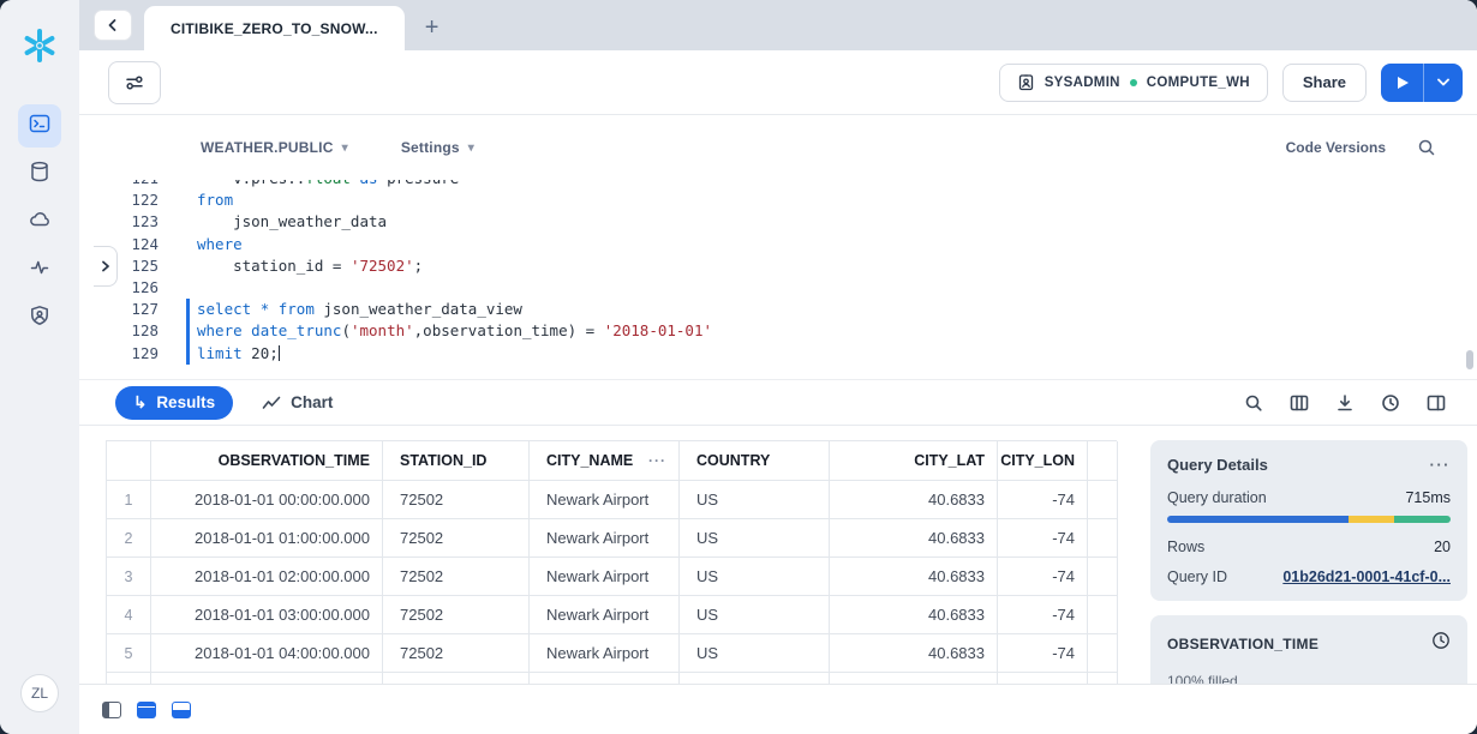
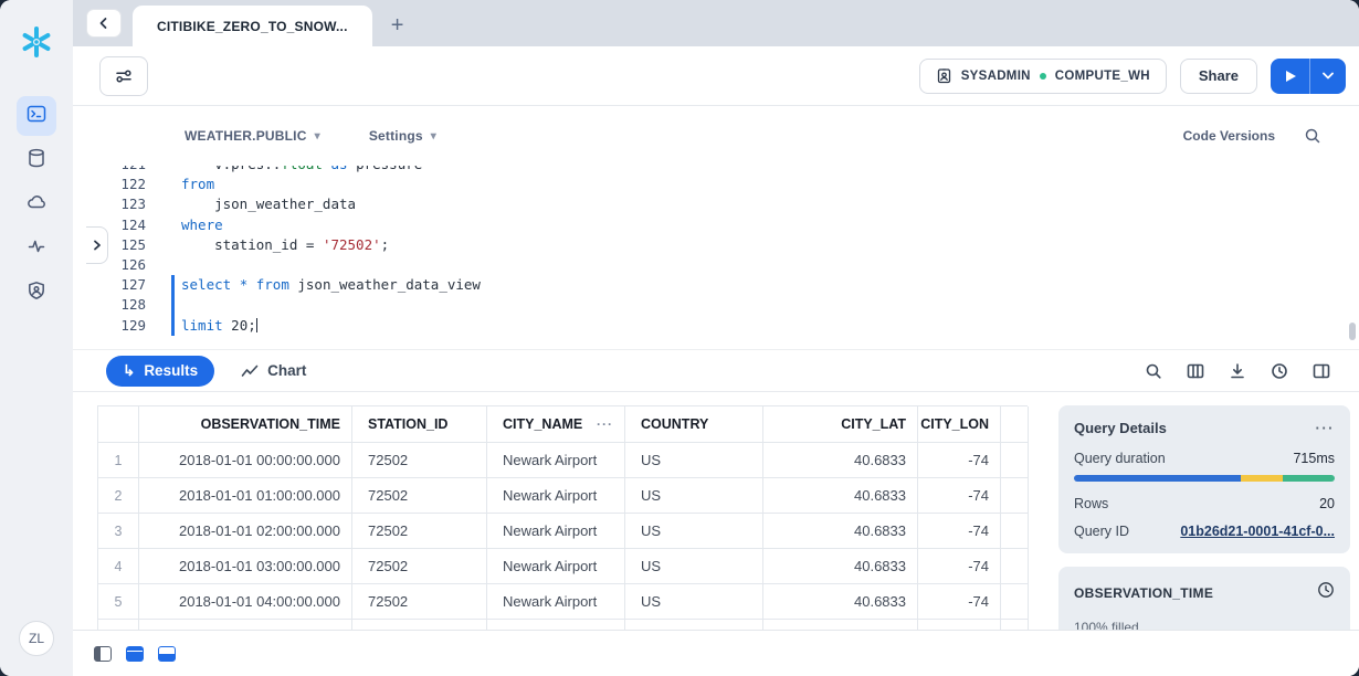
  ZL
  CITIBIKE_ZERO_TO_SNOW...
  +
  SYSADMIN
  COMPUTE_WH
  Share
  WEATHER.PUBLIC
  ▾
  Settings
  ▾
  Code Versions
  122
  from
  123
  json_weather_data
  124
  where
  125
  station_id = '72502';
  126
  127
  select * from json_weather_data_view
  128
- where date_trunc('month',observation_time) = '2018-01-01'
  129
  limit 20;
  ↳
  Results
  Chart
  OBSERVATION_TIME
  STATION_ID
  CITY_NAME
  ···
  COUNTRY
  CITY_LAT
  CITY_LON
  1
  2018-01-01 00:00:00.000
  72502
  Newark Airport
  US
  40.6833
  -74
  2
  2018-01-01 01:00:00.000
  72502
  Newark Airport
  US
  40.6833
  -74
  3
  2018-01-01 02:00:00.000
  72502
  Newark Airport
  US
  40.6833
  -74
  4
  2018-01-01 03:00:00.000
  72502
  Newark Airport
  US
  40.6833
  -74
  5
  2018-01-01 04:00:00.000
  72502
  Newark Airport
  US
  40.6833
  -74
  Query Details
  ···
  Query duration
  715ms
  Rows
  20
  Query ID
  01b26d21-0001-41cf-0...
  OBSERVATION_TIME
  100% filled
